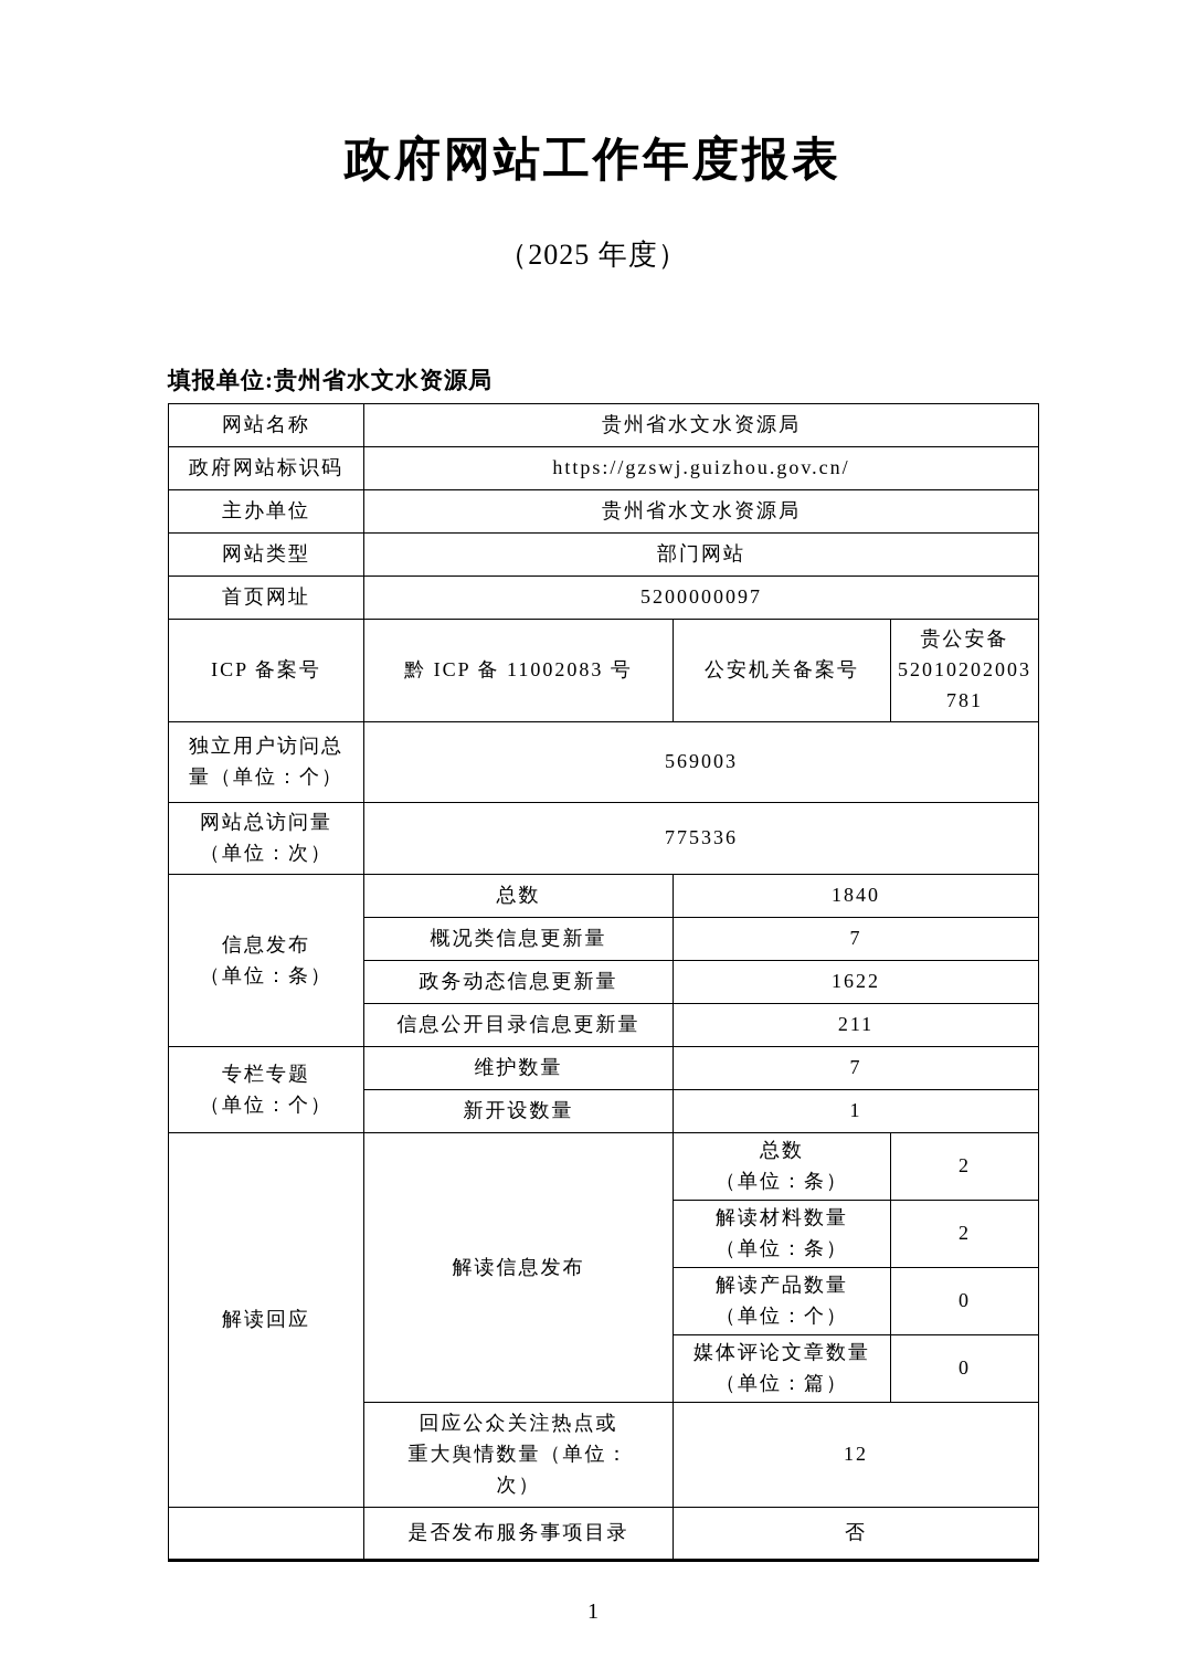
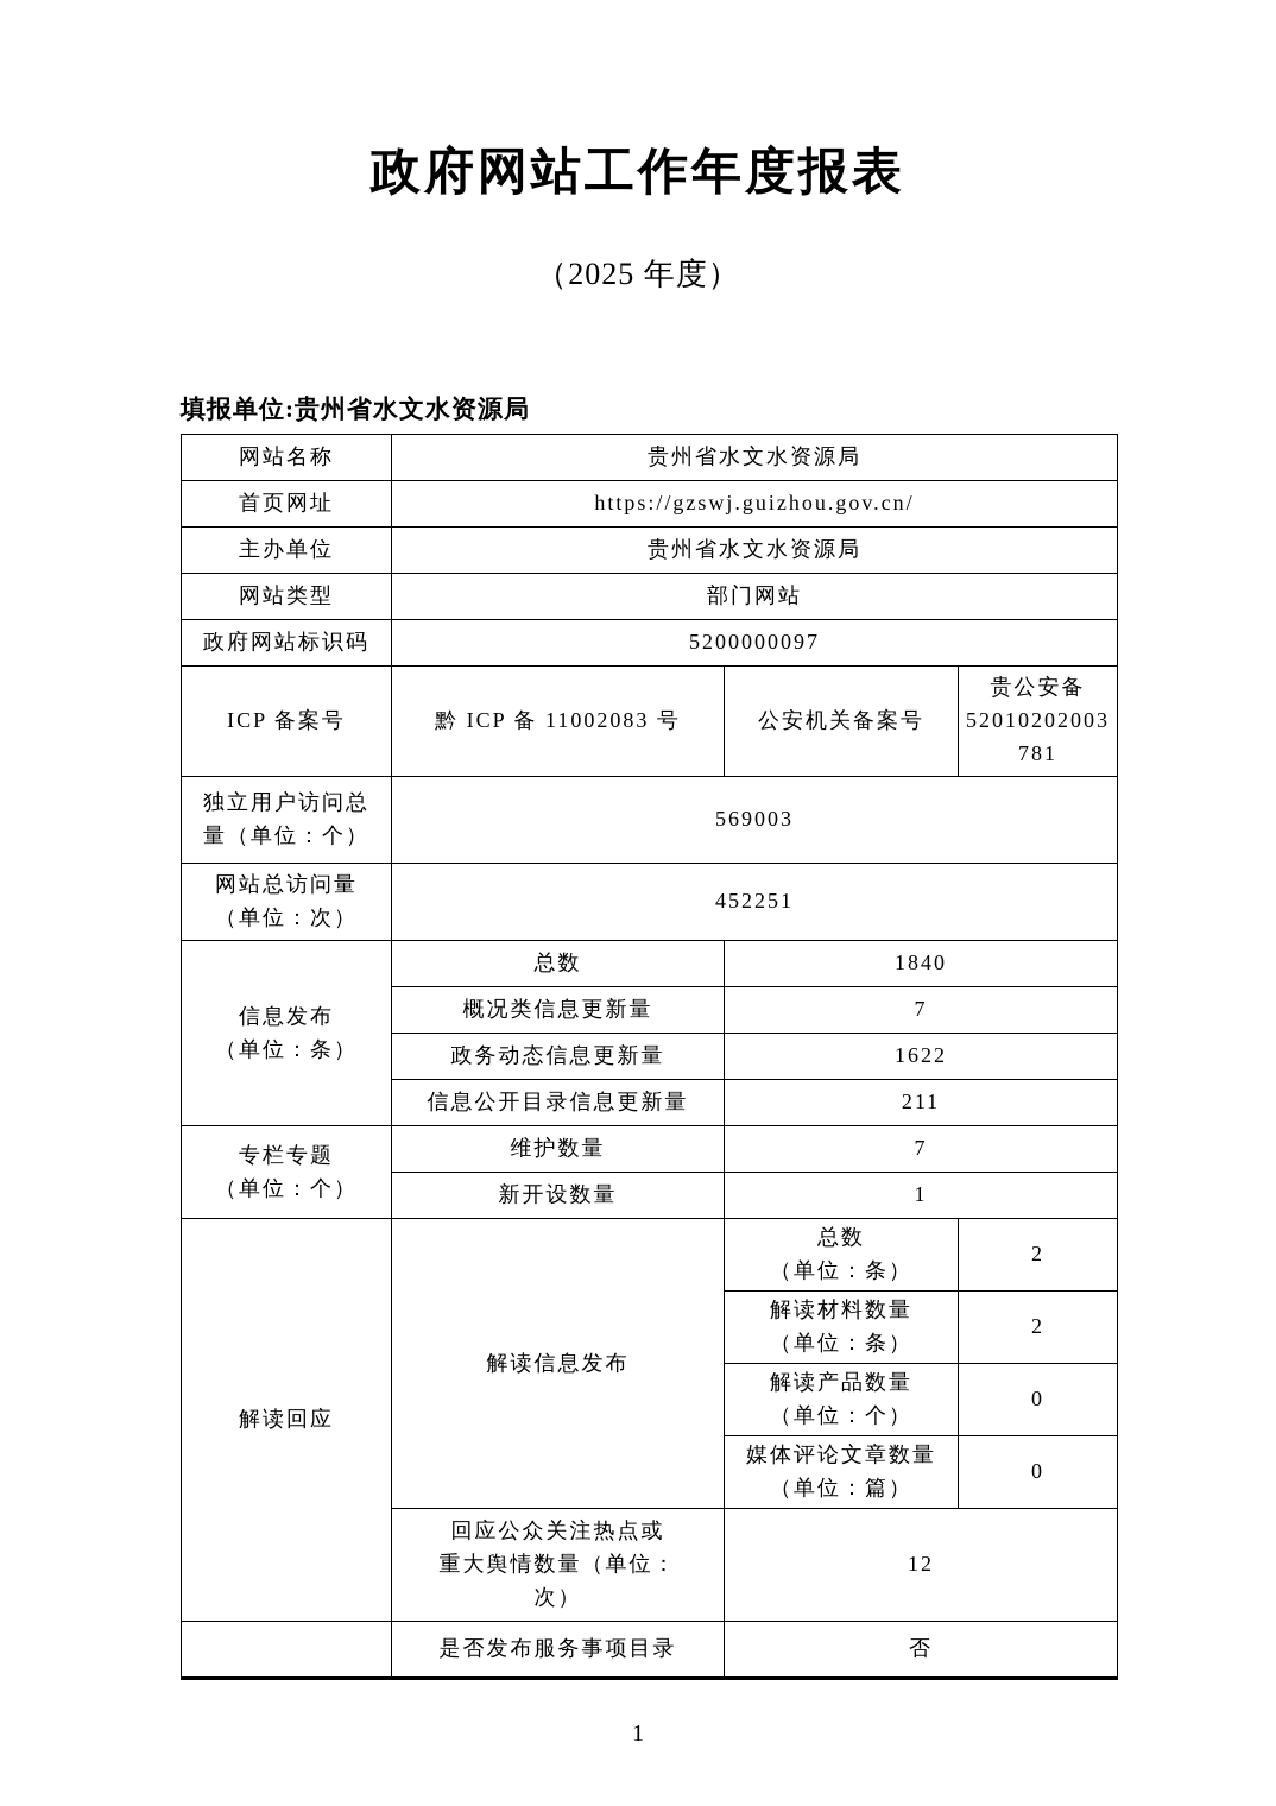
  政府网站工作年度报表
  （2025 年度）
  填报单位:贵州省水文水资源局
  网站名称	贵州省水文水资源局
- 政府网站标识码	https://gzswj.guizhou.gov.cn/
+ 首页网址	https://gzswj.guizhou.gov.cn/
  主办单位	贵州省水文水资源局
  网站类型	部门网站
- 首页网址	5200000097
+ 政府网站标识码	5200000097
  ICP 备案号	黔 ICP 备 11002083 号	公安机关备案号	贵公安备 52010202003 781
  独立用户访问总 量（单位：个）	569003
- 网站总访问量 （单位：次）	775336
+ 网站总访问量 （单位：次）	452251
  信息发布 （单位：条）	总数	1840
  概况类信息更新量	7
  政务动态信息更新量	1622
  信息公开目录信息更新量	211
  专栏专题 （单位：个）	维护数量	7
  新开设数量	1
  解读回应	解读信息发布	总数 （单位：条）	2
  解读材料数量 （单位：条）	2
  解读产品数量 （单位：个）	0
  媒体评论文章数量 （单位：篇）	0
  回应公众关注热点或 重大舆情数量（单位： 次）	12
  	是否发布服务事项目录	否
  1
